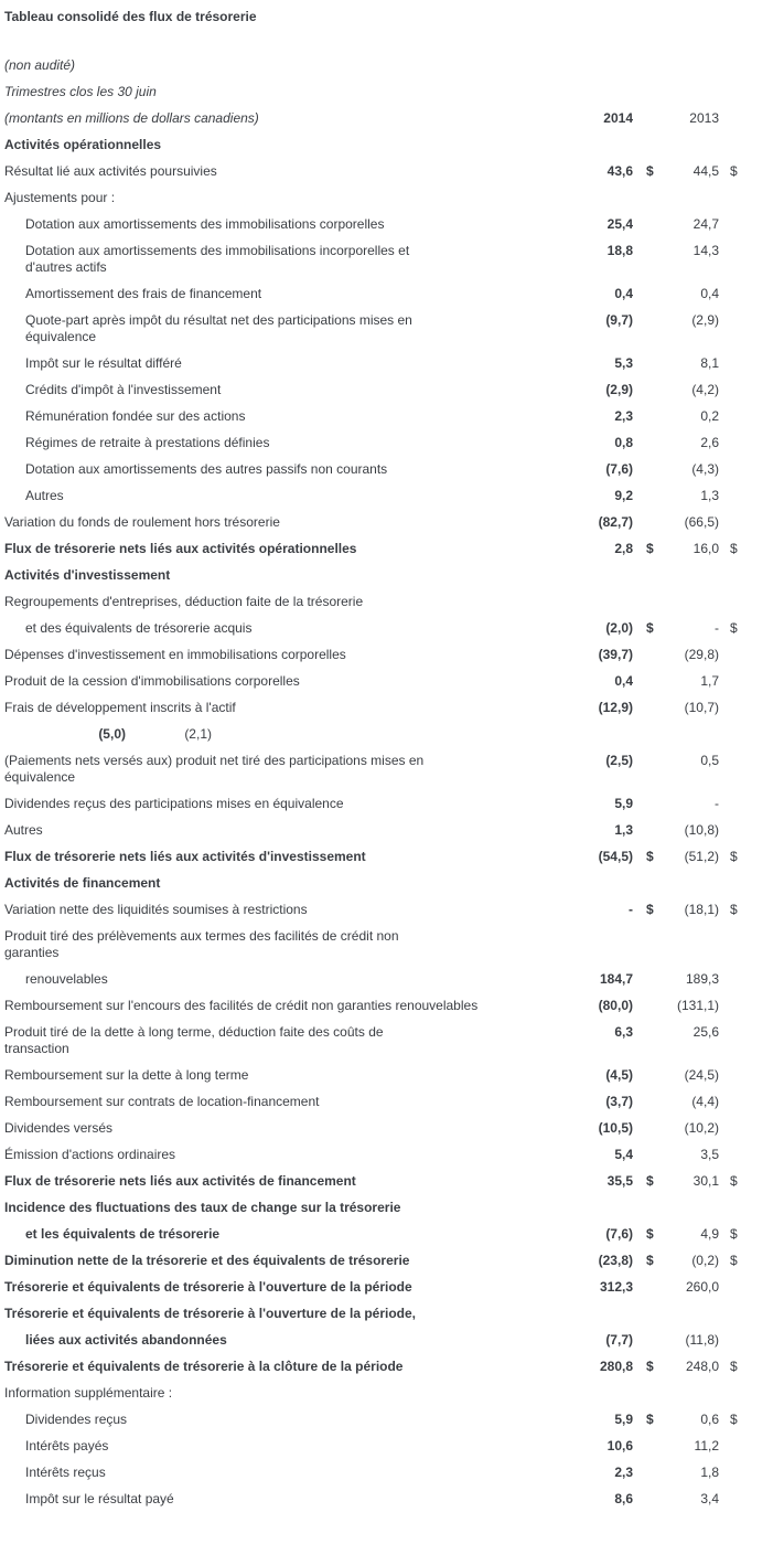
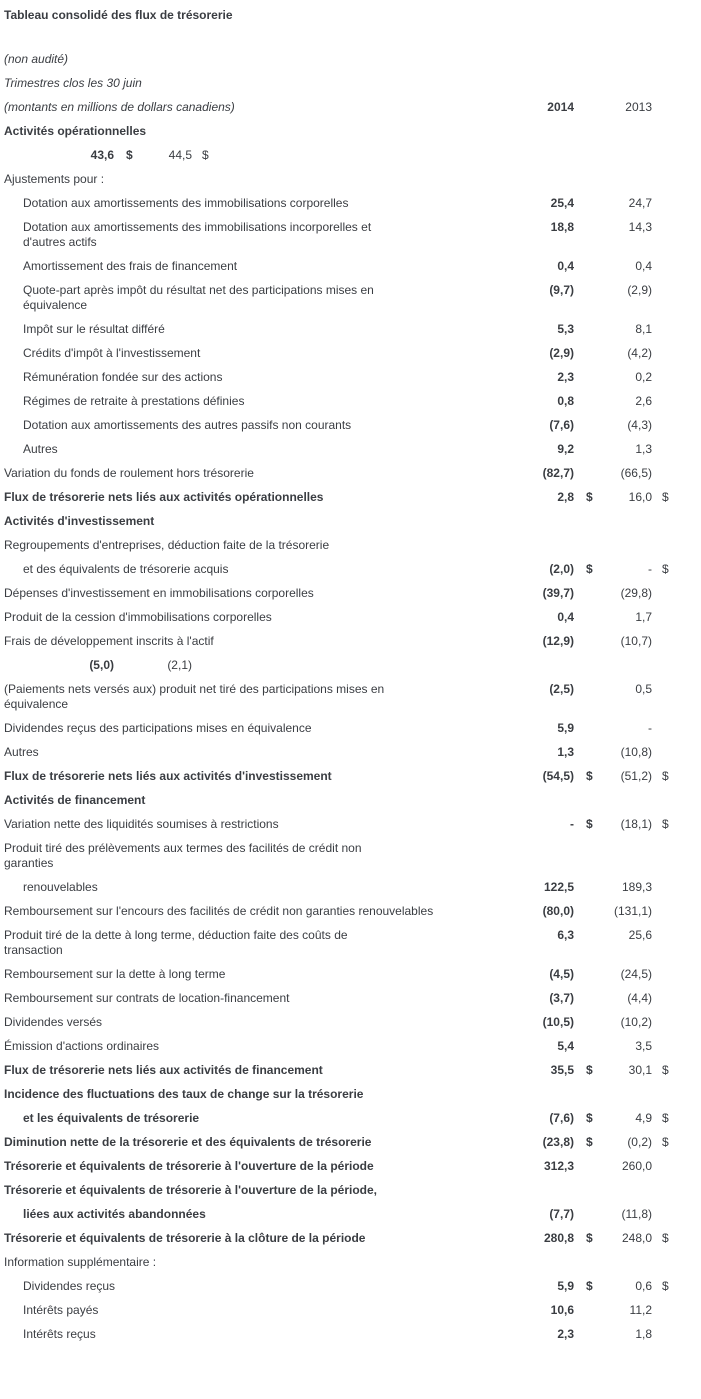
  Tableau consolidé des flux de trésorerie
  (non audité)
  Trimestres clos les 30 juin
  (montants en millions de dollars canadiens)
  2014
  2013
  Activités opérationnelles
- Résultat lié aux activités poursuivies
  43,6
  $
  44,5
  $
  Ajustements pour :
  Dotation aux amortissements des immobilisations corporelles
  25,4
  24,7
  Dotation aux amortissements des immobilisations incorporelles et
  d'autres actifs
  18,8
  14,3
  Amortissement des frais de financement
  0,4
  0,4
  Quote-part après impôt du résultat net des participations mises en
  équivalence
  (9,7)
  (2,9)
  Impôt sur le résultat différé
  5,3
  8,1
  Crédits d'impôt à l'investissement
  (2,9)
  (4,2)
  Rémunération fondée sur des actions
  2,3
  0,2
  Régimes de retraite à prestations définies
  0,8
  2,6
  Dotation aux amortissements des autres passifs non courants
  (7,6)
  (4,3)
  Autres
  9,2
  1,3
  Variation du fonds de roulement hors trésorerie
  (82,7)
  (66,5)
  Flux de trésorerie nets liés aux activités opérationnelles
  2,8
  $
  16,0
  $
  Activités d'investissement
  Regroupements d'entreprises, déduction faite de la trésorerie
  et des équivalents de trésorerie acquis
  (2,0)
  $
  -
  $
  Dépenses d'investissement en immobilisations corporelles
  (39,7)
  (29,8)
  Produit de la cession d'immobilisations corporelles
  0,4
  1,7
  Frais de développement inscrits à l'actif
  (12,9)
  (10,7)
  (5,0)
  (2,1)
  (Paiements nets versés aux) produit net tiré des participations mises en
  équivalence
  (2,5)
  0,5
  Dividendes reçus des participations mises en équivalence
  5,9
  -
  Autres
  1,3
  (10,8)
  Flux de trésorerie nets liés aux activités d'investissement
  (54,5)
  $
  (51,2)
  $
  Activités de financement
  Variation nette des liquidités soumises à restrictions
  -
  $
  (18,1)
  $
  Produit tiré des prélèvements aux termes des facilités de crédit non
  garanties
  renouvelables
- 184,7
+ 122,5
  189,3
  Remboursement sur l'encours des facilités de crédit non garanties renouvelables
  (80,0)
  (131,1)
  Produit tiré de la dette à long terme, déduction faite des coûts de
  transaction
  6,3
  25,6
  Remboursement sur la dette à long terme
  (4,5)
  (24,5)
  Remboursement sur contrats de location-financement
  (3,7)
  (4,4)
  Dividendes versés
  (10,5)
  (10,2)
  Émission d'actions ordinaires
  5,4
  3,5
  Flux de trésorerie nets liés aux activités de financement
  35,5
  $
  30,1
  $
  Incidence des fluctuations des taux de change sur la trésorerie
  et les équivalents de trésorerie
  (7,6)
  $
  4,9
  $
  Diminution nette de la trésorerie et des équivalents de trésorerie
  (23,8)
  $
  (0,2)
  $
  Trésorerie et équivalents de trésorerie à l'ouverture de la période
  312,3
  260,0
  Trésorerie et équivalents de trésorerie à l'ouverture de la période,
  liées aux activités abandonnées
  (7,7)
  (11,8)
  Trésorerie et équivalents de trésorerie à la clôture de la période
  280,8
  $
  248,0
  $
  Information supplémentaire :
  Dividendes reçus
  5,9
  $
  0,6
  $
  Intérêts payés
  10,6
  11,2
  Intérêts reçus
  2,3
  1,8
- Impôt sur le résultat payé
- 8,6
- 3,4
